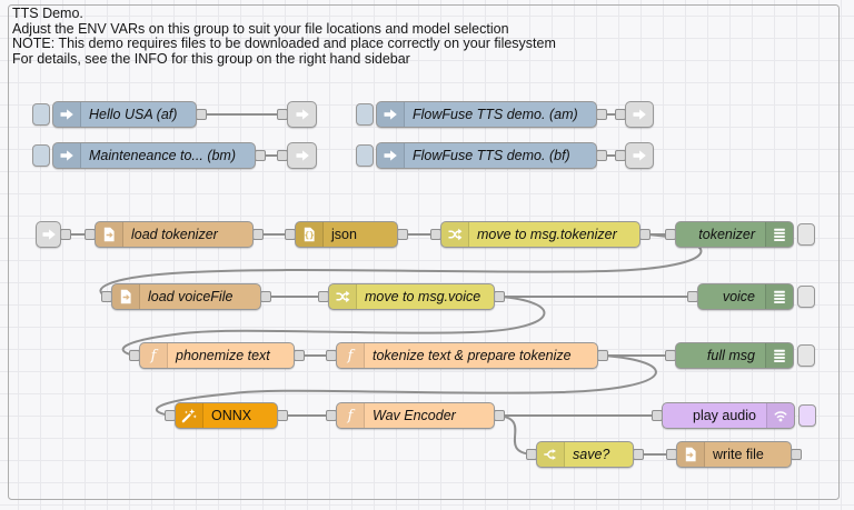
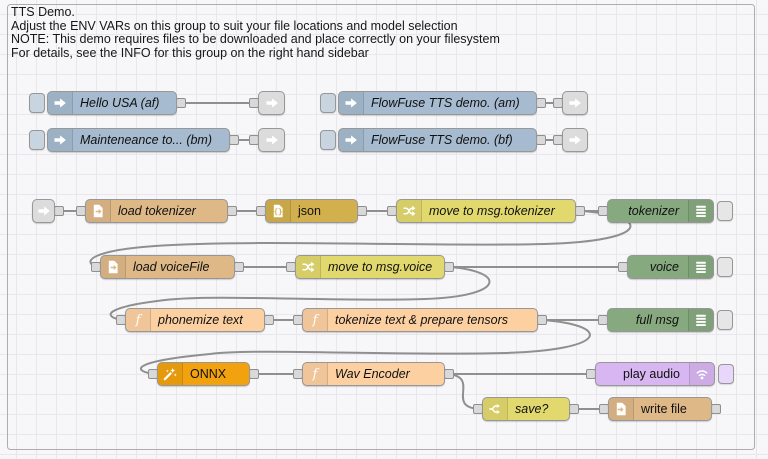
  Hello USA (af)
  Mainteneance to... (bm)
  FlowFuse TTS demo. (am)
  FlowFuse TTS demo. (bf)
  load tokenizer
  {}
  json
  move to msg.tokenizer
  tokenizer
  load voiceFile
  move to msg.voice
  voice
  f
  phonemize text
  f
- tokenize text & prepare tokenize
+ tokenize text & prepare tensors
  full msg
  ONNX
  f
  Wav Encoder
  play audio
  save?
  write file
  TTS Demo.
  Adjust the ENV VARs on this group to suit your file locations and model selection
  NOTE: This demo requires files to be downloaded and place correctly on your filesystem
  For details, see the INFO for this group on the right hand sidebar
